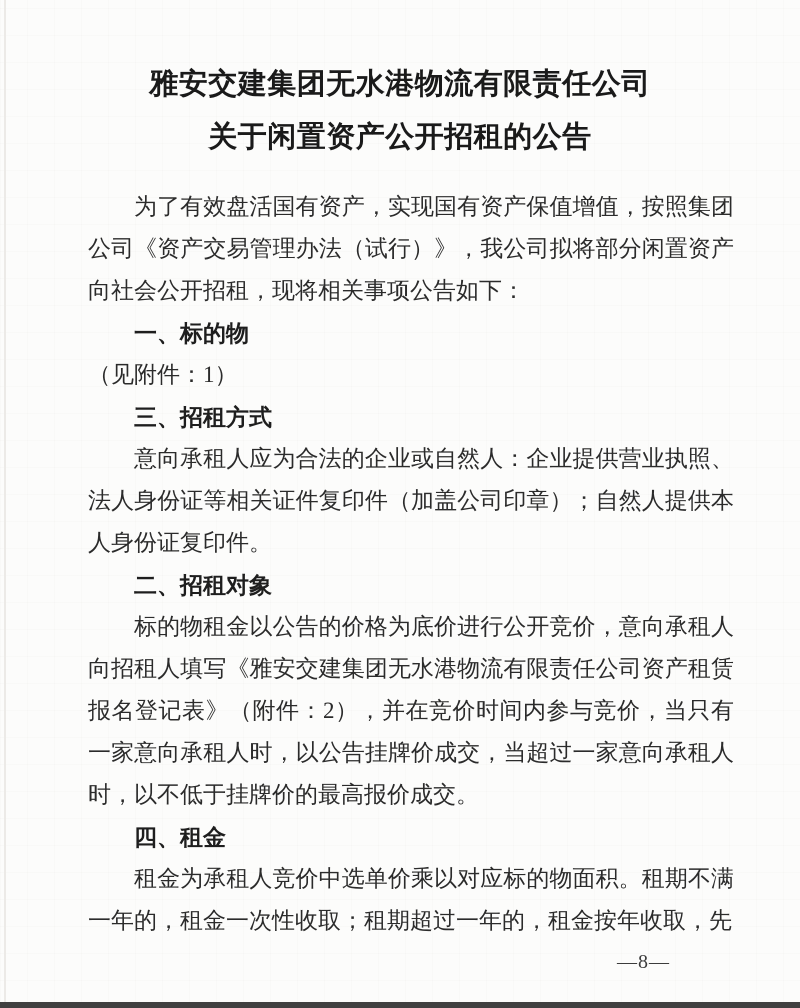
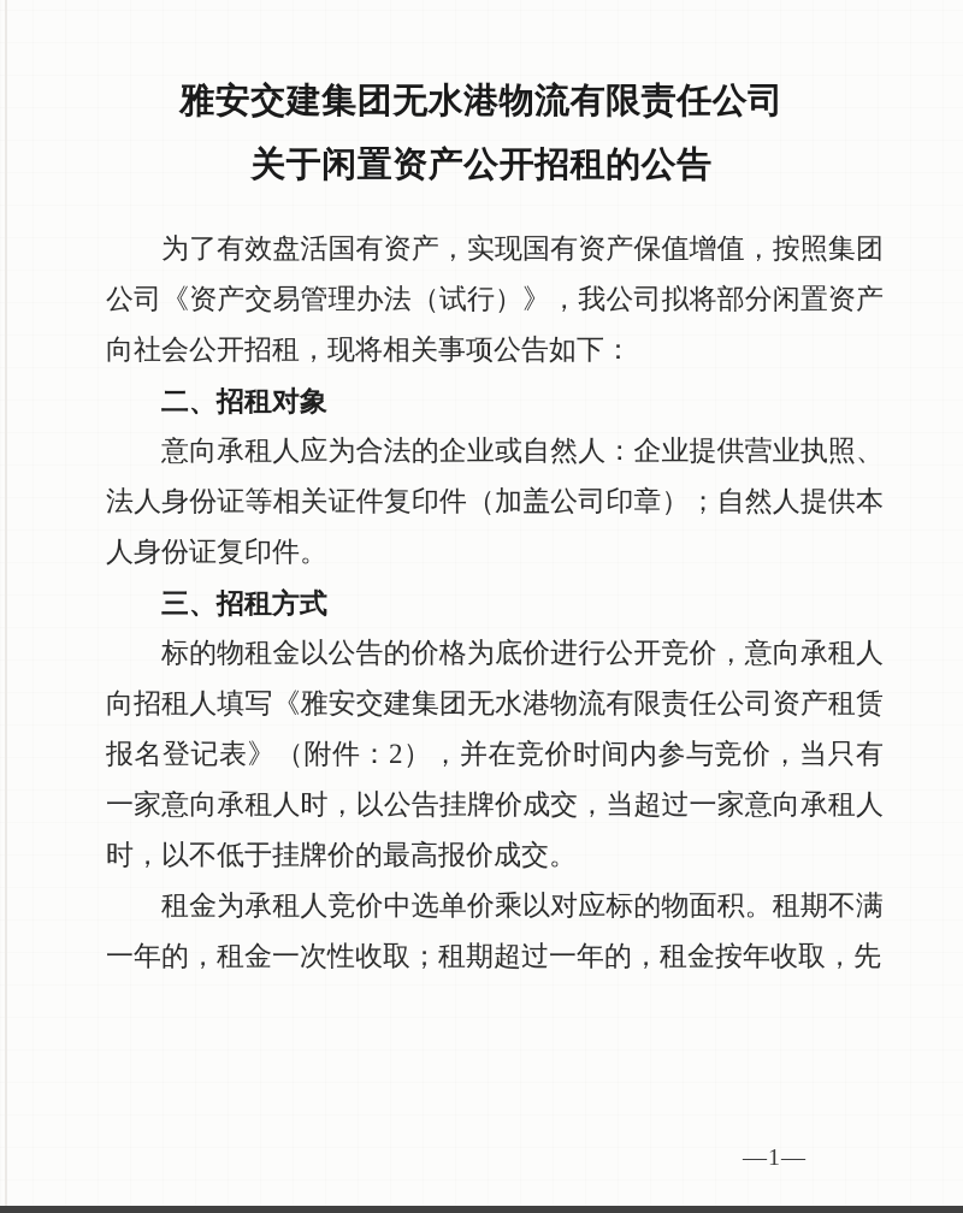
  雅安交建集团无水港物流有限责任公司
  关于闲置资产公开招租的公告
  为了有效盘活国有资产，实现国有资产保值增值，按照集团公司《资产交易管理办法（试行）》，我公司拟将部分闲置资产向社会公开招租，现将相关事项公告如下：
- 一、标的物
- （见附件：1）
- 三、招租方式
+ 二、招租对象
  意向承租人应为合法的企业或自然人：企业提供营业执照、法人身份证等相关证件复印件（加盖公司印章）；自然人提供本人身份证复印件。
- 二、招租对象
+ 三、招租方式
  标的物租金以公告的价格为底价进行公开竞价，意向承租人向招租人填写《雅安交建集团无水港物流有限责任公司资产租赁报名登记表》（附件：2），并在竞价时间内参与竞价，当只有一家意向承租人时，以公告挂牌价成交，当超过一家意向承租人时，以不低于挂牌价的最高报价成交。
- 四、租金
  租金为承租人竞价中选单价乘以对应标的物面积。租期不满一年的，租金一次性收取；租期超过一年的，租金按年收取，先
- —8—
+ —1—
